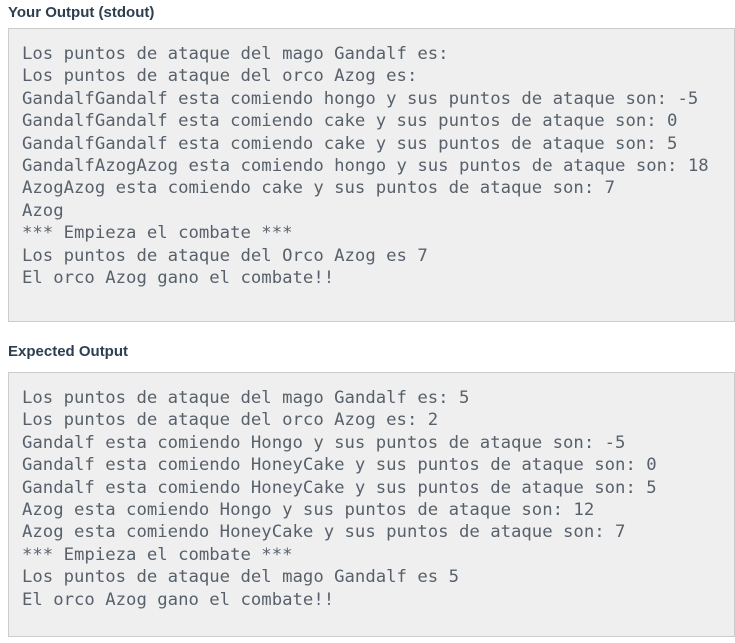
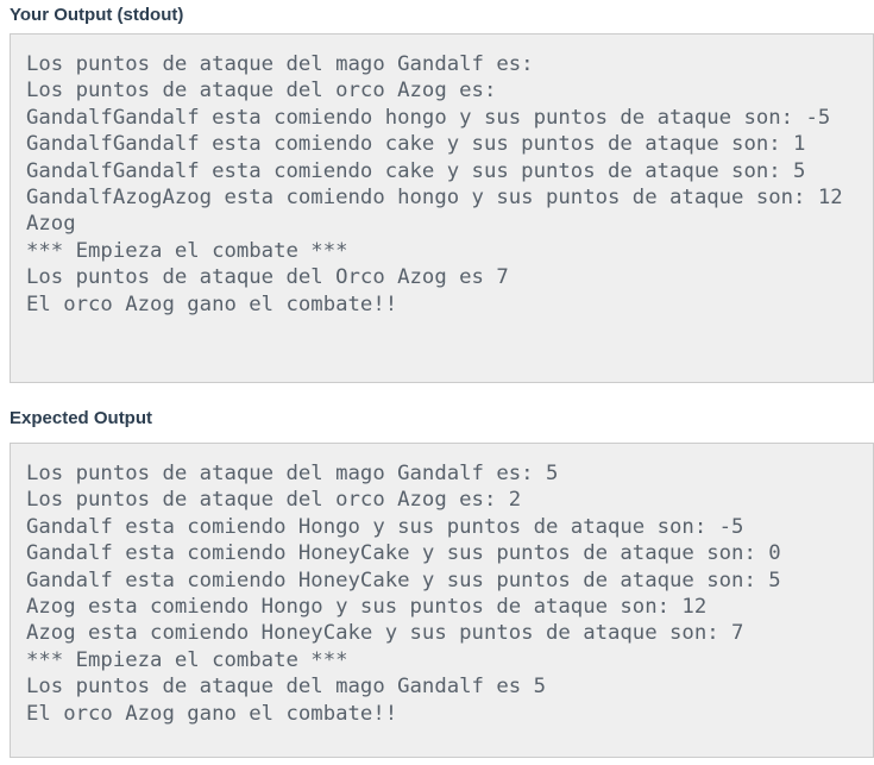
  Your Output (stdout)
  Los puntos de ataque del mago Gandalf es:
  Los puntos de ataque del orco Azog es:
  GandalfGandalf esta comiendo hongo y sus puntos de ataque son: -5
- GandalfGandalf esta comiendo cake y sus puntos de ataque son: 0
+ GandalfGandalf esta comiendo cake y sus puntos de ataque son: 1
  GandalfGandalf esta comiendo cake y sus puntos de ataque son: 5
- GandalfAzogAzog esta comiendo hongo y sus puntos de ataque son: 18
+ GandalfAzogAzog esta comiendo hongo y sus puntos de ataque son: 12
- AzogAzog esta comiendo cake y sus puntos de ataque son: 7
  Azog
  *** Empieza el combate ***
  Los puntos de ataque del Orco Azog es 7
  El orco Azog gano el combate!!
  Expected Output
  Los puntos de ataque del mago Gandalf es: 5
  Los puntos de ataque del orco Azog es: 2
  Gandalf esta comiendo Hongo y sus puntos de ataque son: -5
  Gandalf esta comiendo HoneyCake y sus puntos de ataque son: 0
  Gandalf esta comiendo HoneyCake y sus puntos de ataque son: 5
  Azog esta comiendo Hongo y sus puntos de ataque son: 12
  Azog esta comiendo HoneyCake y sus puntos de ataque son: 7
  *** Empieza el combate ***
  Los puntos de ataque del mago Gandalf es 5
  El orco Azog gano el combate!!
